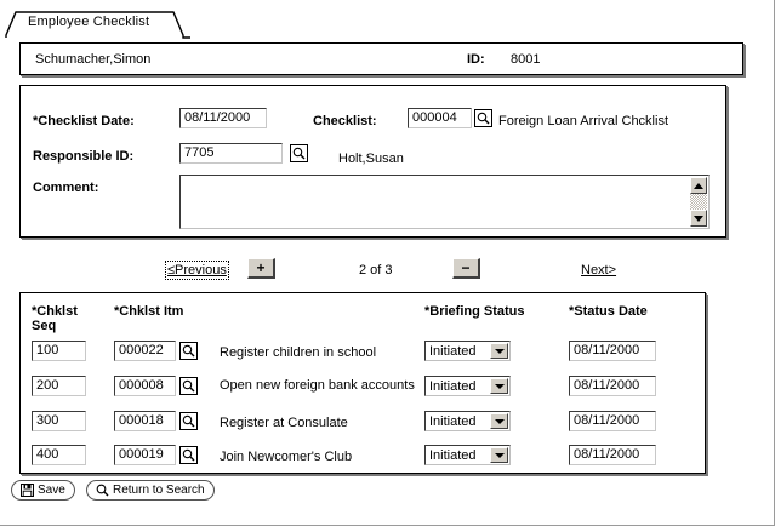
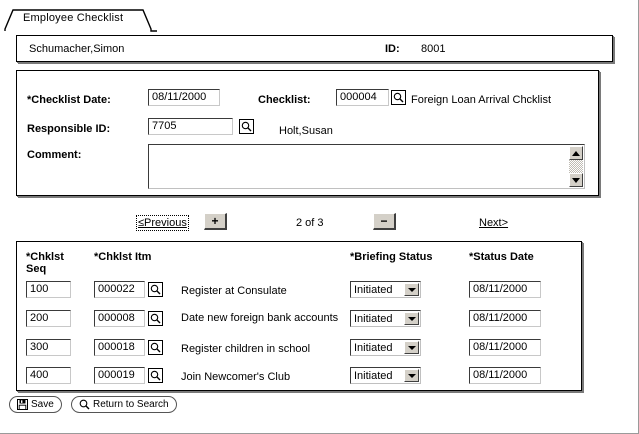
  Employee Checklist
  Schumacher,Simon
  ID:
  8001
  *Checklist Date:
  08/11/2000
  Checklist:
  000004
  Foreign Loan Arrival Chcklist
  Responsible ID:
  7705
  Holt,Susan
  Comment:
  ≤Previous
  +
  2 of 3
  −
  Next>
  *Chklst
  Seq
  *Chklst Itm
  *Briefing Status
  *Status Date
  100
  000022
- Register children in school
+ Register at Consulate
  Initiated
  08/11/2000
  200
  000008
- Open new foreign bank accounts
+ Date new foreign bank accounts
  Initiated
  08/11/2000
  300
  000018
- Register at Consulate
+ Register children in school
  Initiated
  08/11/2000
  400
  000019
  Join Newcomer's Club
  Initiated
  08/11/2000
  Save
  Return to Search
